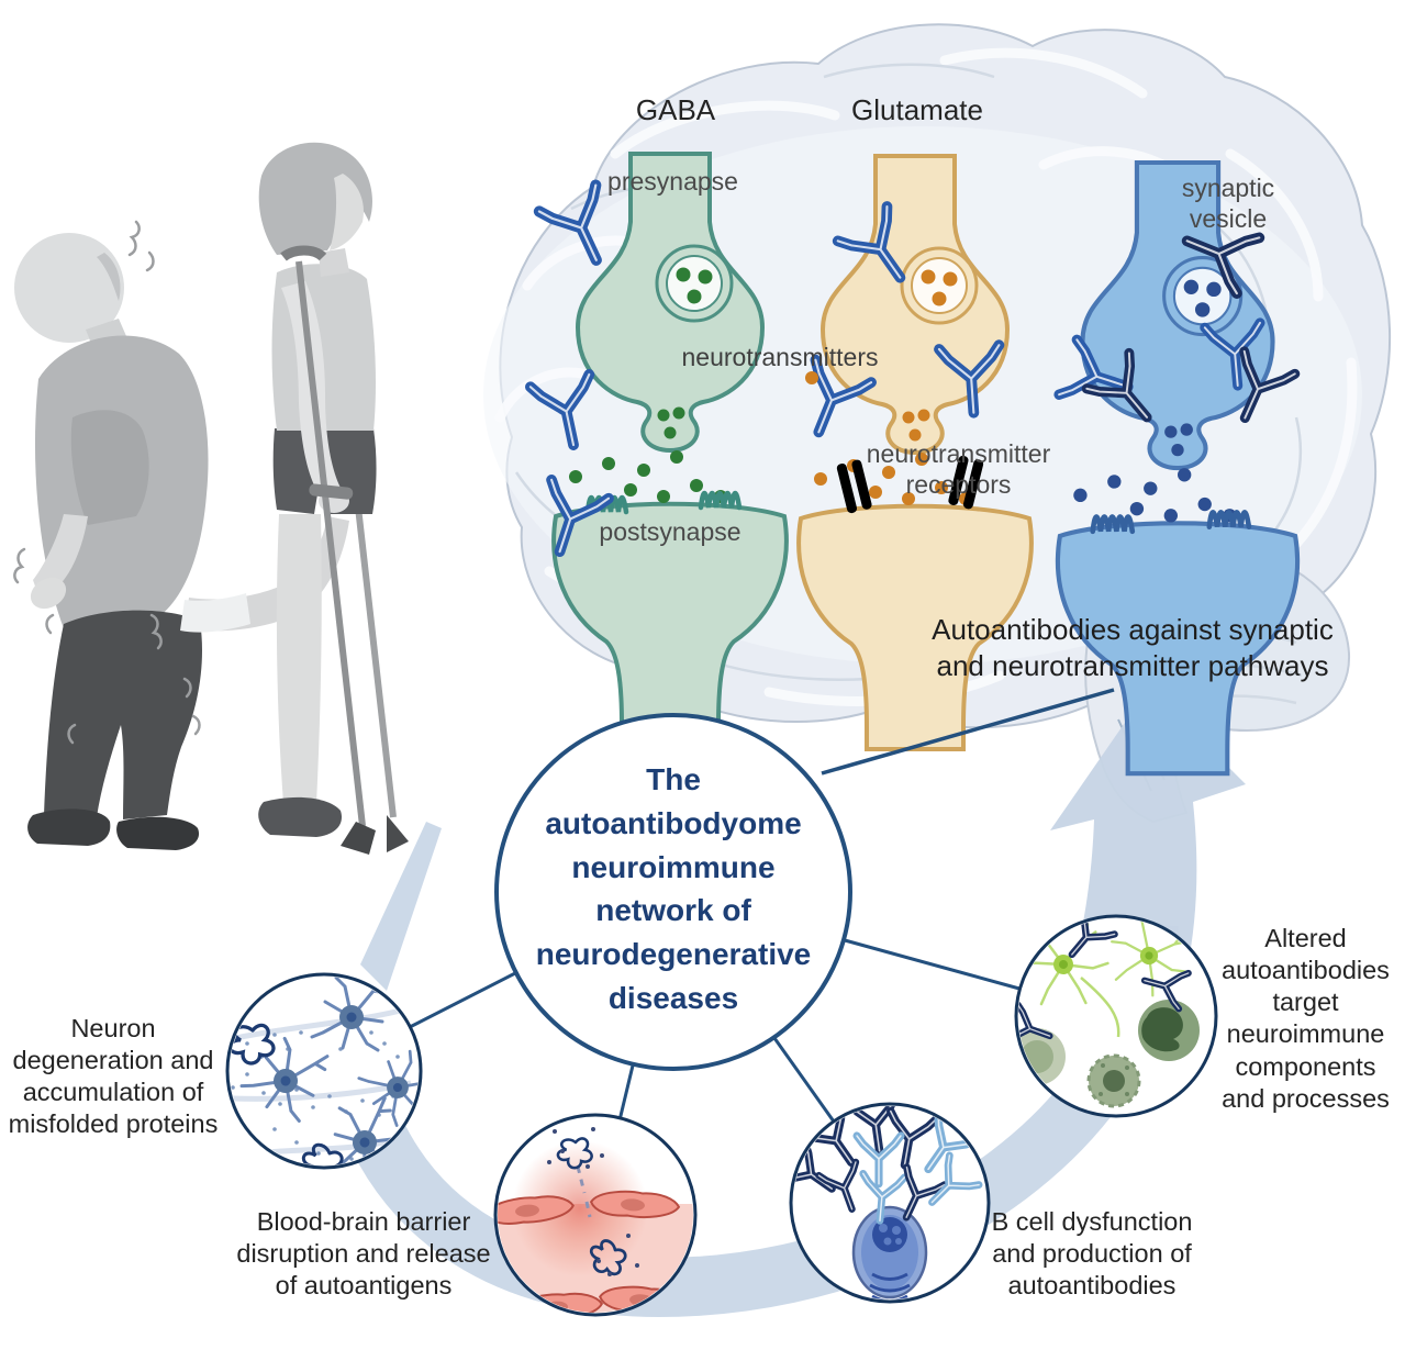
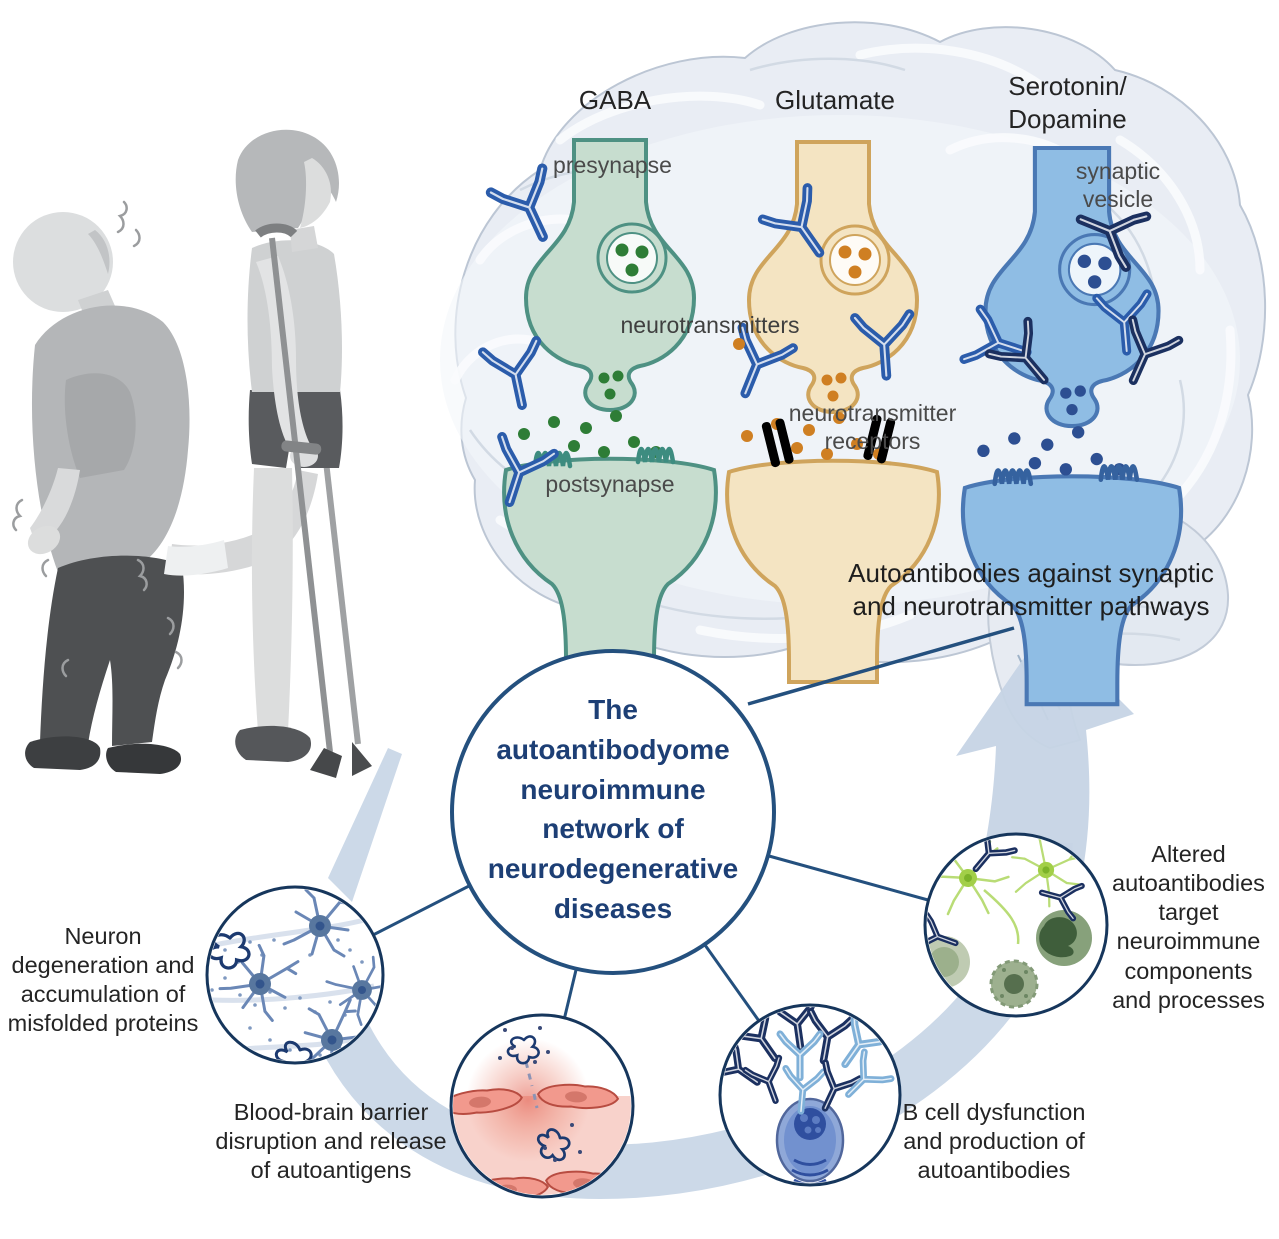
  GABA
  Glutamate
+ Serotonin/
+ Dopamine
  presynapse
  synaptic
  vesicle
  neurotransmitters
  neurotransmitter
  receptors
  postsynapse
  Autoantibodies against synaptic
  and neurotransmitter pathways
  The
  autoantibodyome
  neuroimmune
  network of
  neurodegenerative
  diseases
  Neuron
  degeneration and
  accumulation of
  misfolded proteins
  Blood-brain barrier
  disruption and release
  of autoantigens
  B cell dysfunction
  and production of
  autoantibodies
  Altered
  autoantibodies
  target
  neuroimmune
  components
  and processes
